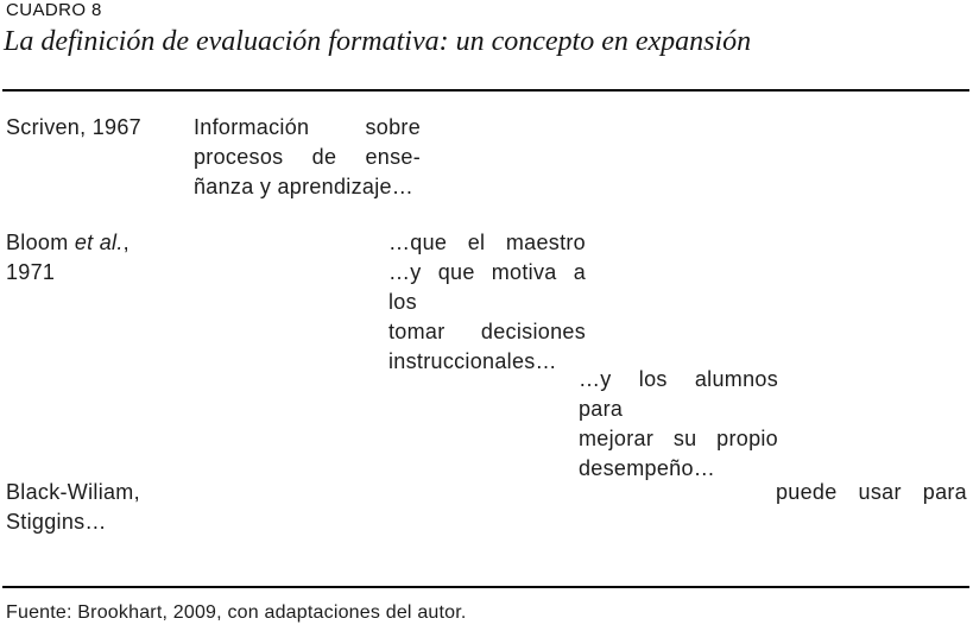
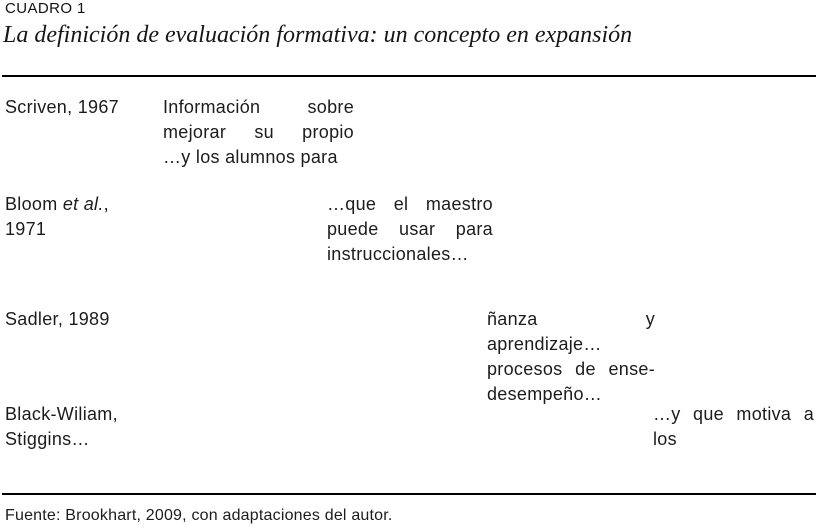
- CUADRO 8
+ CUADRO 1
  La definición de evaluación formativa: un concepto en expansión
  Scriven, 1967
  Información sobre
- procesos de ense-
+ mejorar su propio
- ñanza y aprendizaje…
+ …y los alumnos para
  Bloom et al.,
  1971
  …que el maestro
- …y que motiva a los
+ puede usar para
- tomar decisiones
  instruccionales…
+ Sadler, 1989
- …y los alumnos para
+ ñanza y aprendizaje…
- mejorar su propio
+ procesos de ense-
  desempeño…
  Black-Wiliam,
  Stiggins…
- puede usar para
+ …y que motiva a los
  Fuente: Brookhart, 2009, con adaptaciones del autor.
